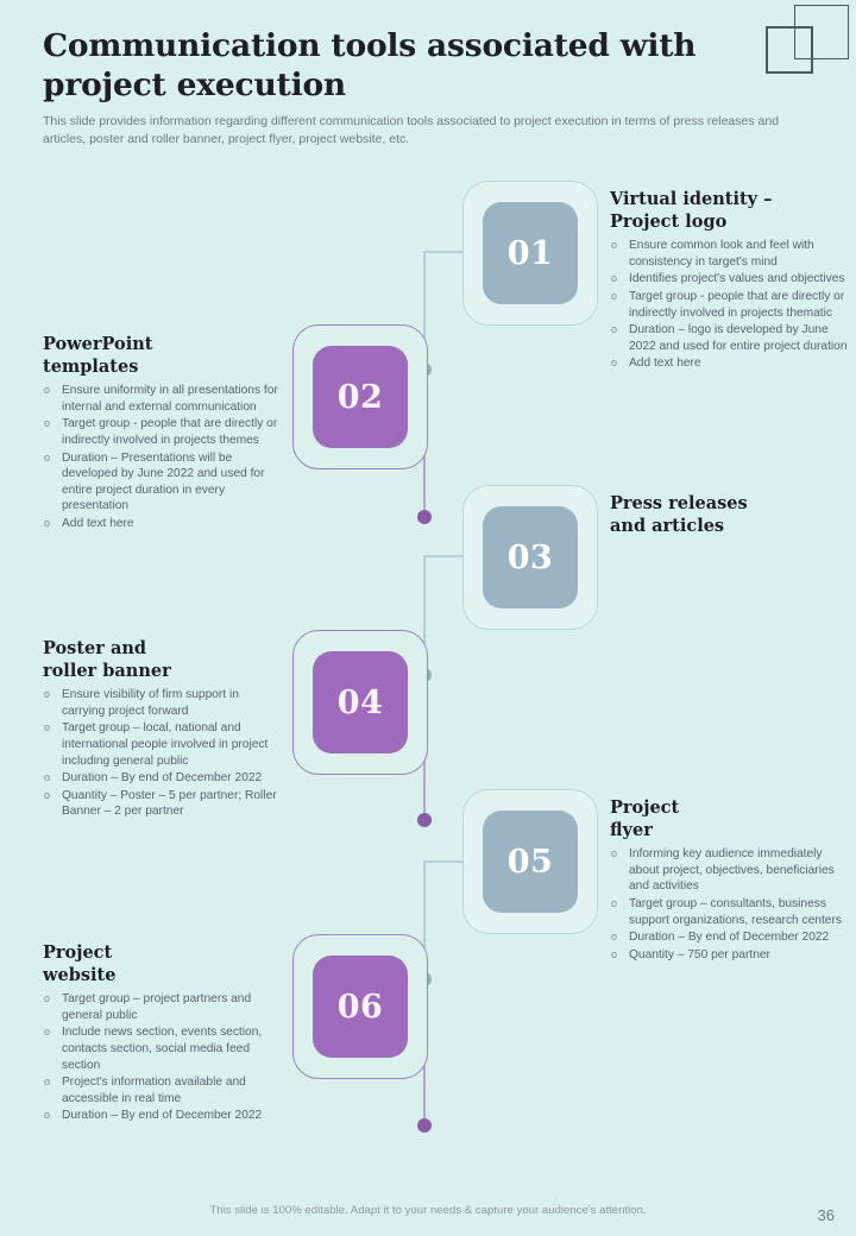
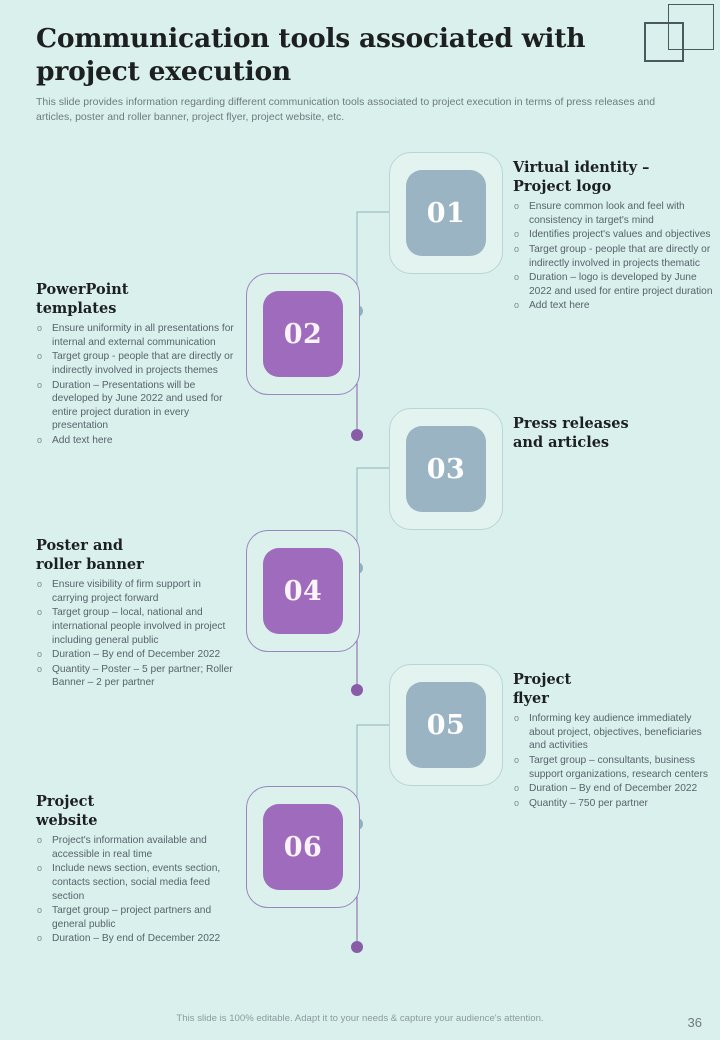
  Communication tools associated with project execution
  This slide provides information regarding different communication tools associated to project execution in terms of press releases and articles, poster and roller banner, project flyer, project website, etc.
  01
  Virtual identity –
  Project logo
  Ensure common look and feel with consistency in target's mind
  Identifies project's values and objectives
  Target group - people that are directly or indirectly involved in projects thematic
  Duration – logo is developed by June 2022 and used for entire project duration
  Add text here
  PowerPoint
  templates
  Ensure uniformity in all presentations for internal and external communication
  Target group - people that are directly or indirectly involved in projects themes
  Duration – Presentations will be developed by June 2022 and used for entire project duration in every presentation
  Add text here
  02
  03
  Press releases
  and articles
  Poster and
  roller banner
  Ensure visibility of firm support in carrying project forward
  Target group – local, national and international people involved in project including general public
  Duration – By end of December 2022
  Quantity – Poster – 5 per partner; Roller Banner – 2 per partner
  04
  05
  Project
  flyer
  Informing key audience immediately about project, objectives, beneficiaries and activities
  Target group – consultants, business support organizations, research centers
  Duration – By end of December 2022
  Quantity – 750 per partner
  Project
  website
- Target group – project partners and general public
+ Project's information available and accessible in real time
  Include news section, events section, contacts section, social media feed section
- Project's information available and accessible in real time
+ Target group – project partners and general public
  Duration – By end of December 2022
  06
  This slide is 100% editable. Adapt it to your needs & capture your audience's attention.
  36
